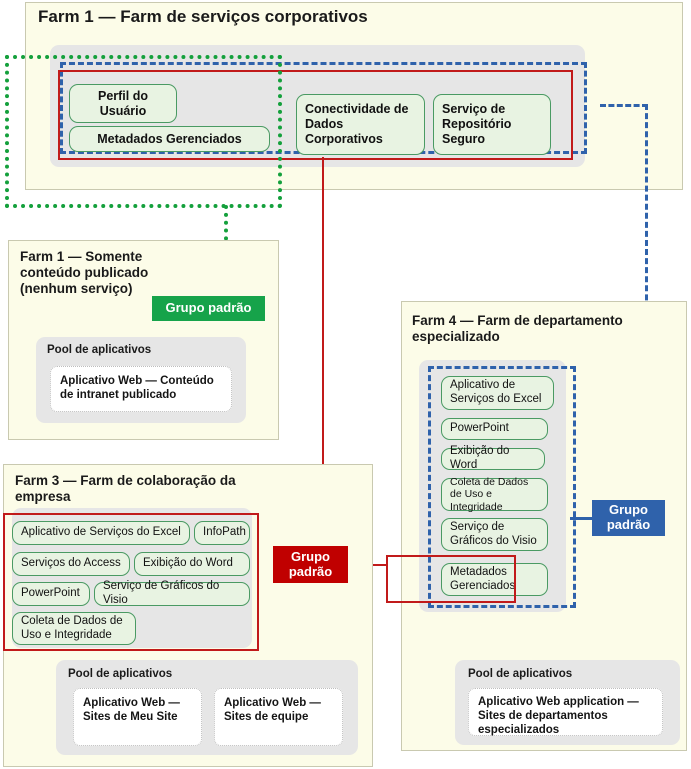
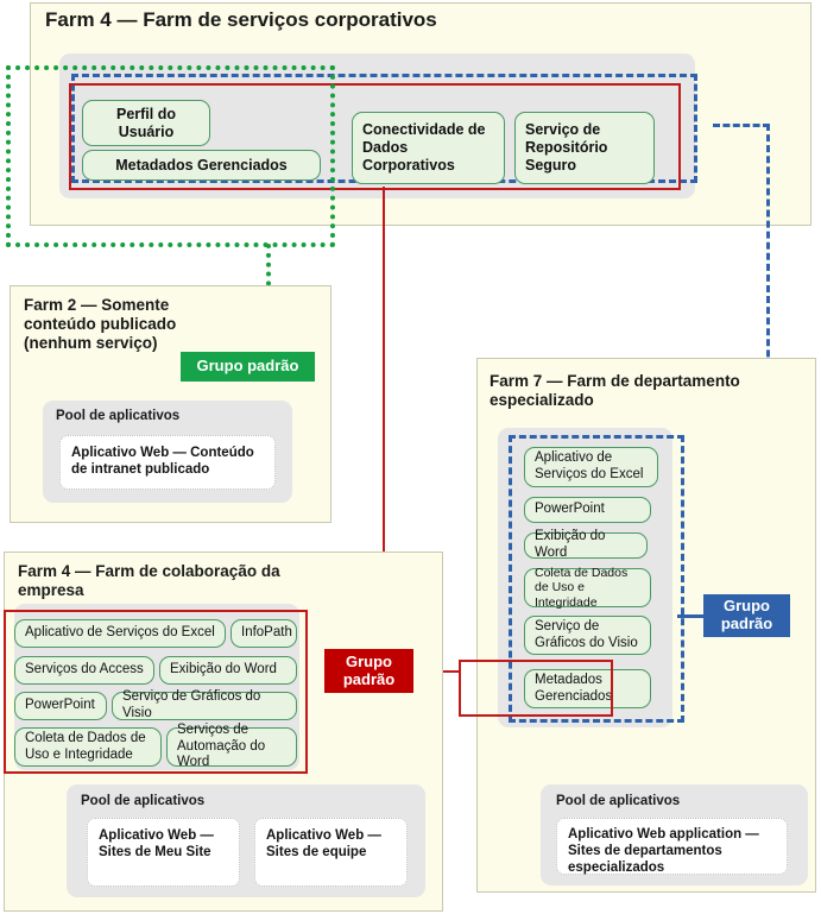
- Farm 1 — Farm de serviços corporativos
+ Farm 4 — Farm de serviços corporativos
  Perfil do Usuário
  Metadados Gerenciados
  Conectividade de Dados Corporativos
  Serviço de Repositório Seguro
- Farm 1 — Somente conteúdo publicado (nenhum serviço)
+ Farm 2 — Somente conteúdo publicado (nenhum serviço)
  Pool de aplicativos
  Aplicativo Web — Conteúdo de intranet publicado
  Grupo padrão
- Farm 3 — Farm de colaboração da empresa
+ Farm 4 — Farm de colaboração da empresa
  Aplicativo de Serviços do Excel
  InfoPath
  Serviços do Access
  Exibição do Word
  PowerPoint
  Serviço de Gráficos do Visio
  Coleta de Dados de Uso e Integridade
+ Serviços de Automação do Word
  Pool de aplicativos
  Aplicativo Web — Sites de Meu Site
  Aplicativo Web — Sites de equipe
  Grupo padrão
- Farm 4 — Farm de departamento especializado
+ Farm 7 — Farm de departamento especializado
  Aplicativo de Serviços do Excel
  PowerPoint
  Exibição do Word
  Coleta de Dados de Uso e Integridade
  Serviço de Gráficos do Visio
  Metadados Gerenciados
  Pool de aplicativos
  Aplicativo Web application — Sites de departamentos especializados
  Grupo padrão
